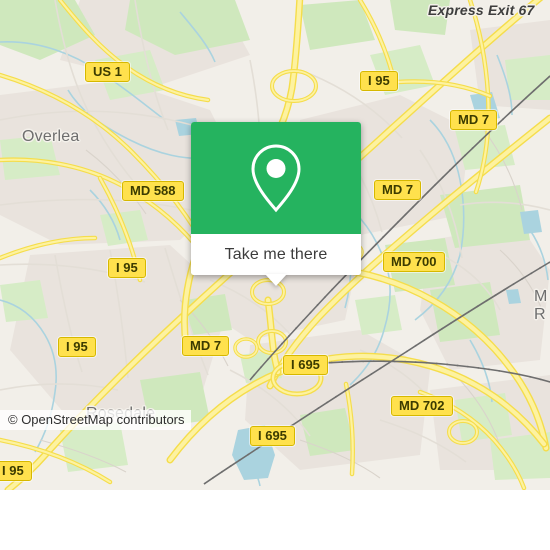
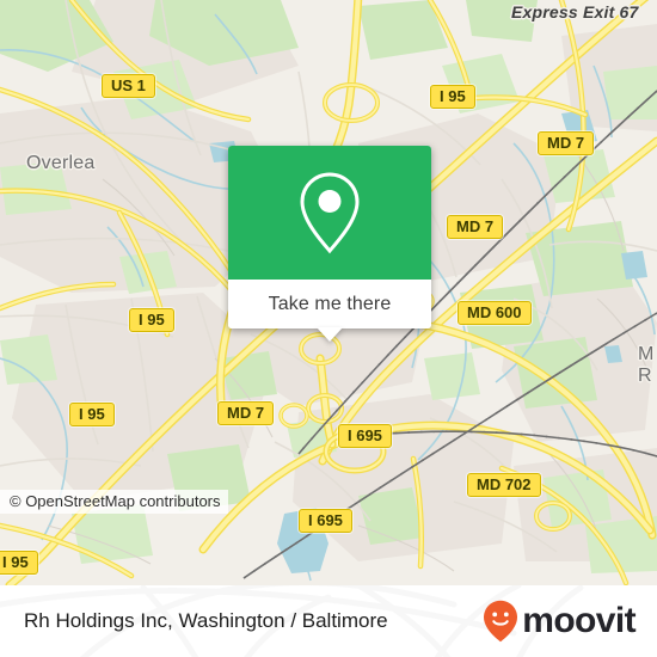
  Overlea
- Rosedale
  M
  R
  Express Exit 67
  US 1
  I 95
  MD 7
- MD 588
  MD 7
  I 95
- MD 700
+ MD 600
  I 95
  MD 7
  I 695
  MD 702
  I 695
  I 95
  Take me there
  © OpenStreetMap contributors
+ Rh Holdings Inc, Washington / Baltimore
+ moovit
